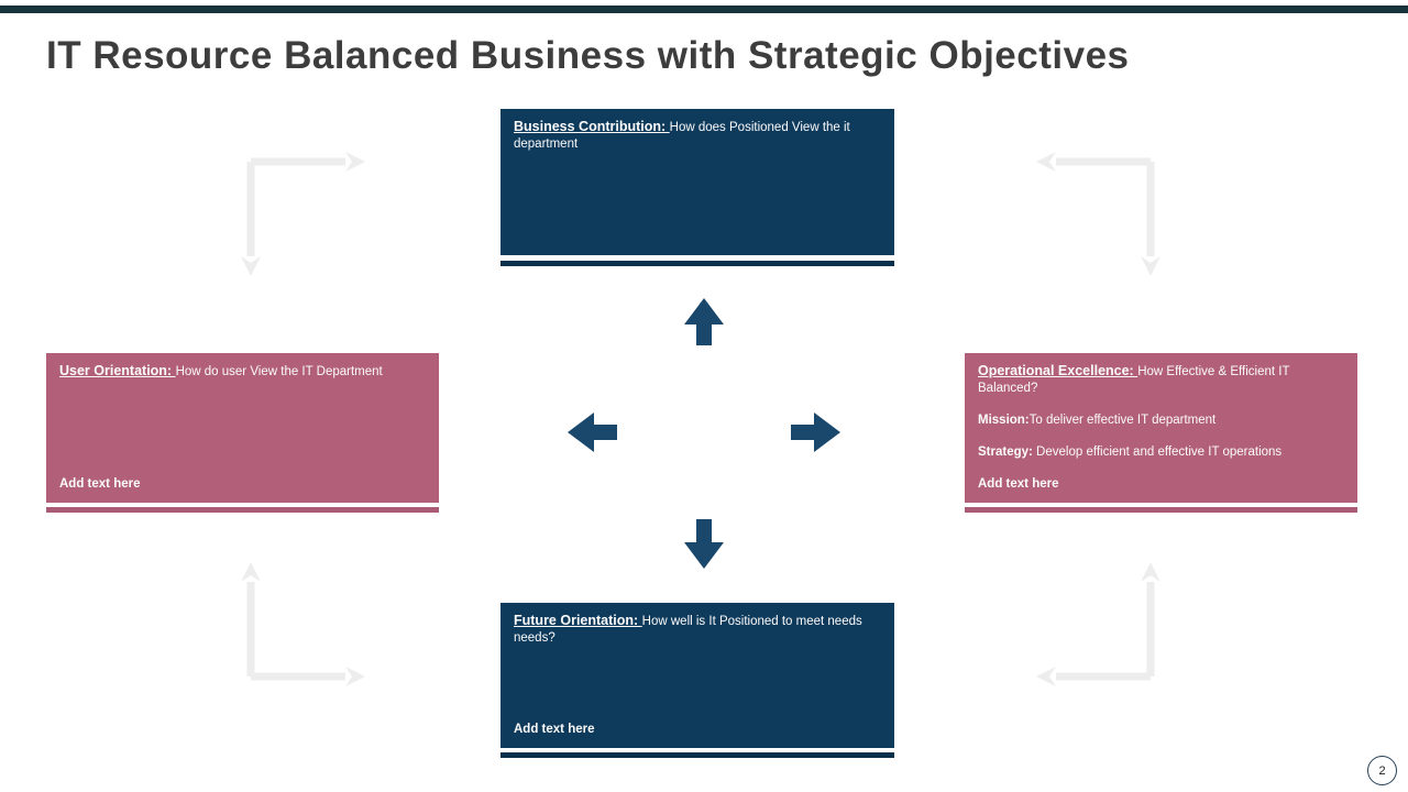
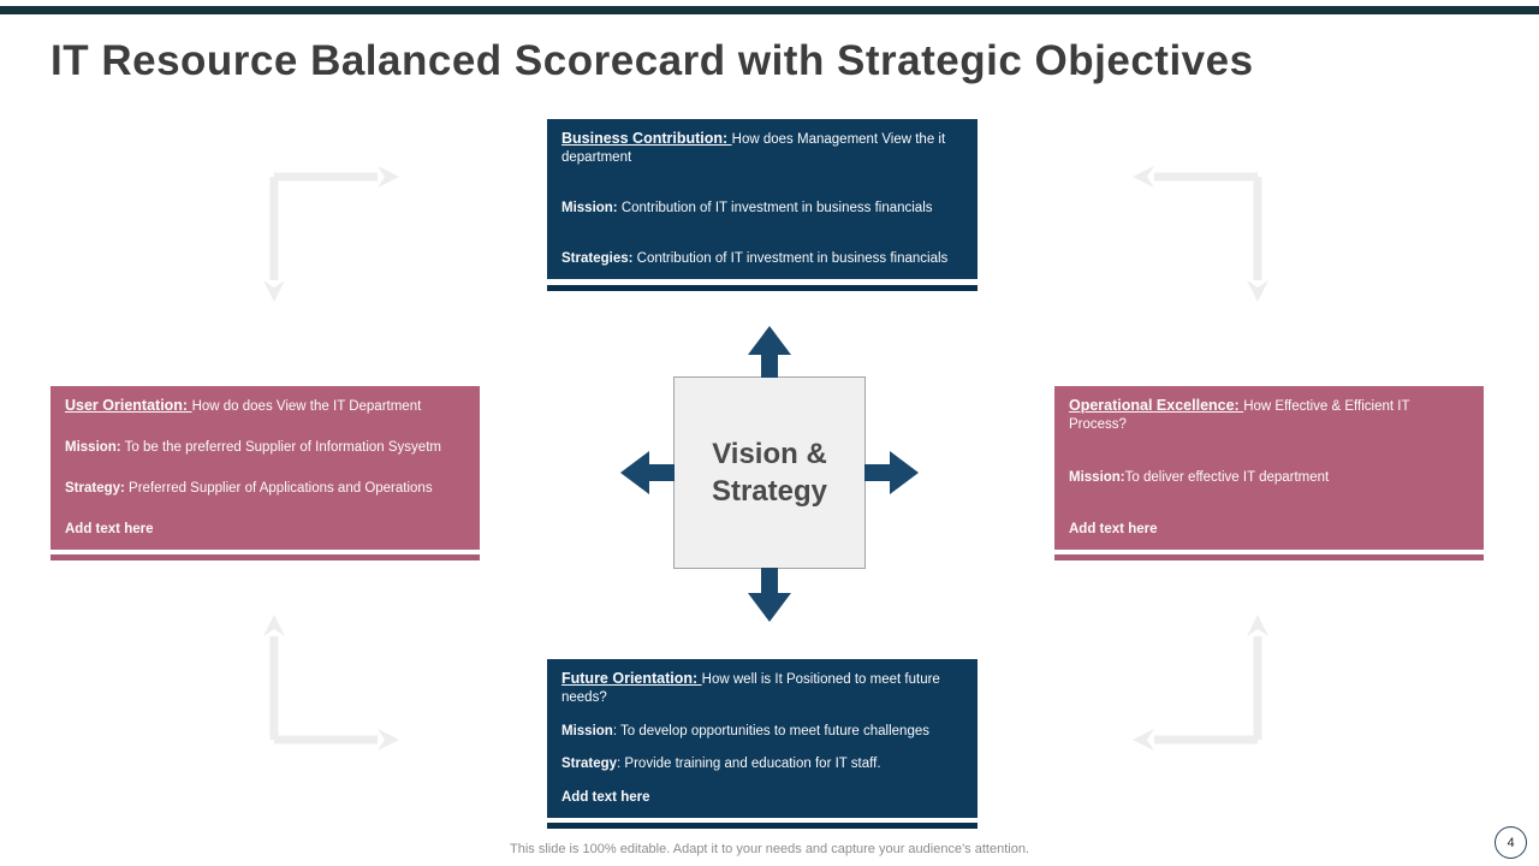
- IT Resource Balanced Business with Strategic Objectives
+ IT Resource Balanced Scorecard with Strategic Objectives
- Business Contribution: How does Positioned View the it department
+ Business Contribution: How does Management View the it department
+ Mission: Contribution of IT investment in business financials
+ Strategies: Contribution of IT investment in business financials
- User Orientation: How do user View the IT Department
+ User Orientation: How do does View the IT Department
+ Mission: To be the preferred Supplier of Information Sysyetm
+ Strategy: Preferred Supplier of Applications and Operations
  Add text here
- Operational Excellence: How Effective & Efficient IT Balanced?
+ Operational Excellence: How Effective & Efficient IT Process?
  Mission:To deliver effective IT department
- Strategy: Develop efficient and effective IT operations
  Add text here
- Future Orientation: How well is It Positioned to meet needs needs?
+ Future Orientation: How well is It Positioned to meet future needs?
+ Mission: To develop opportunities to meet future challenges
+ Strategy: Provide training and education for IT staff.
  Add text here
+ Vision & Strategy
+ This slide is 100% editable. Adapt it to your needs and capture your audience's attention.
- 2
+ 4
